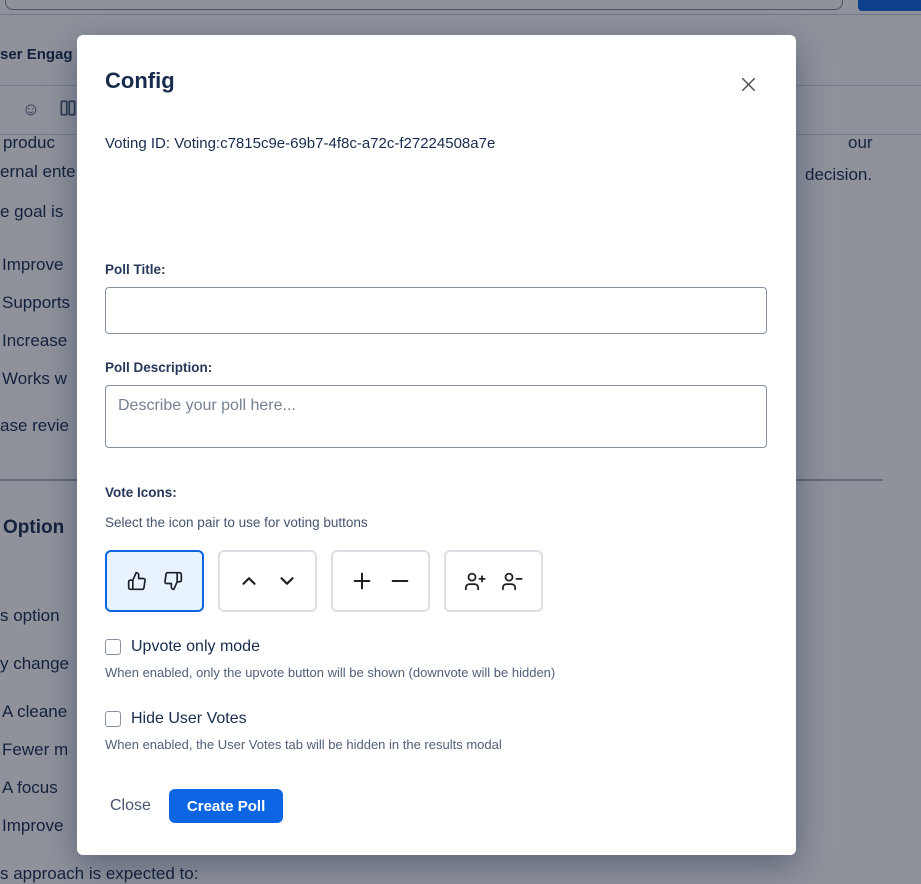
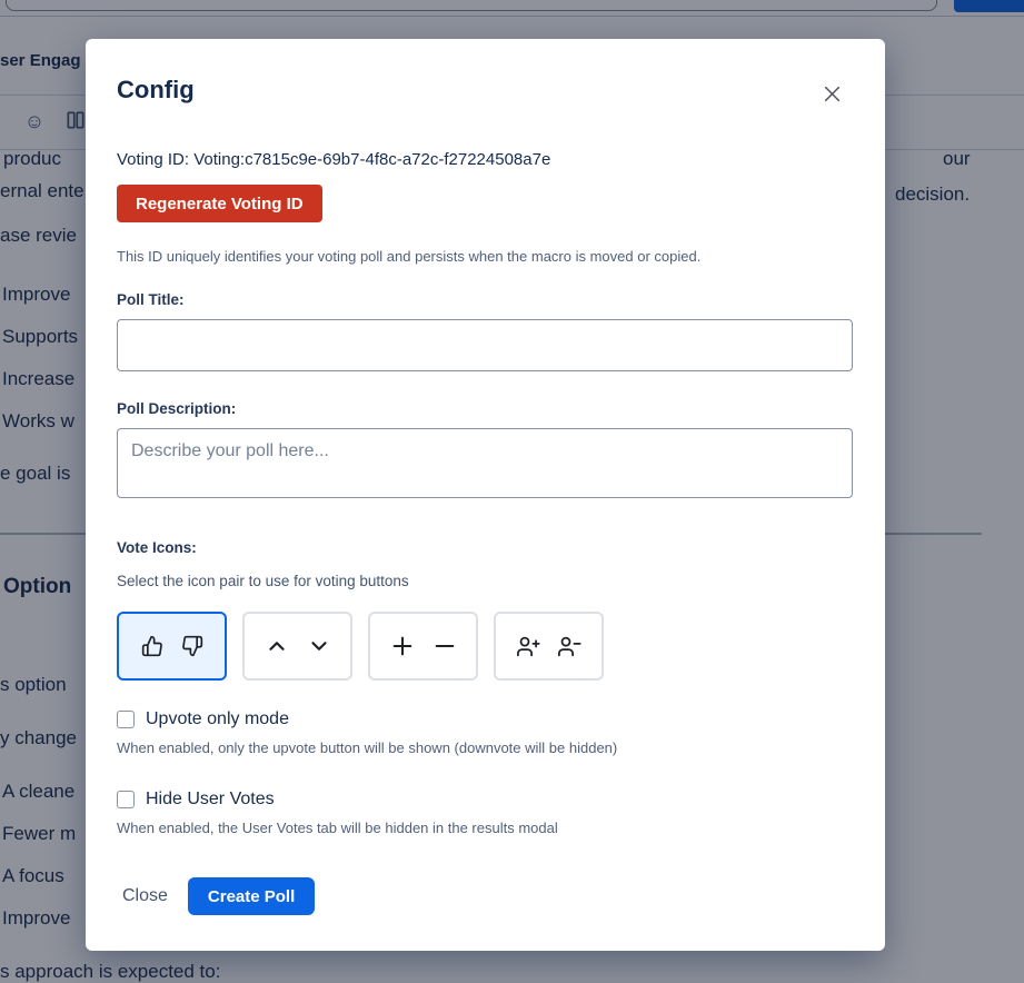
  ser Engag
  ☺
  produc
  ernal ente
- e goal is
+ ase revie
  Improve
  Supports
  Increase
  Works w
- ase revie
+ e goal is
  Option
  s option
  y change
  A cleane
  Fewer m
  A focus
  Improve
  s approach is expected to:
  our
  decision.
  Config
  Voting ID: Voting:c7815c9e-69b7-4f8c-a72c-f27224508a7e
+ Regenerate Voting ID
+ This ID uniquely identifies your voting poll and persists when the macro is moved or copied.
  Poll Title:
  Poll Description:
  Describe your poll here...
  Vote Icons:
  Select the icon pair to use for voting buttons
  Upvote only mode
  When enabled, only the upvote button will be shown (downvote will be hidden)
  Hide User Votes
  When enabled, the User Votes tab will be hidden in the results modal
  Close
  Create Poll
